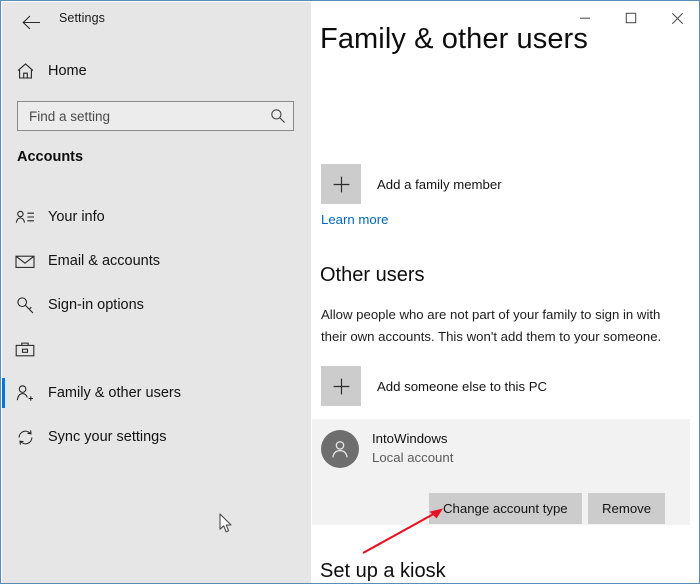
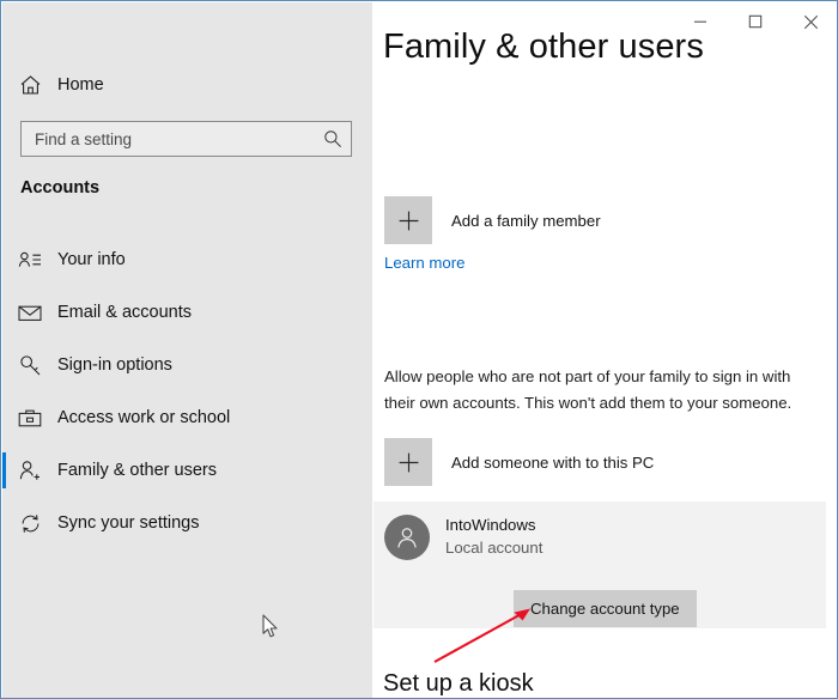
- Settings
  Home
  Find a setting
  Accounts
  Your info
  Email & accounts
  Sign-in options
+ Access work or school
  Family & other users
  Sync your settings
  Family & other users
  Add a family member
  Learn more
- Other users
  Allow people who are not part of your family to sign in with their own accounts. This won't add them to your someone.
- Add someone else to this PC
+ Add someone with to this PC
  IntoWindows
  Local account
  Change account type
- Remove
  Set up a kiosk
